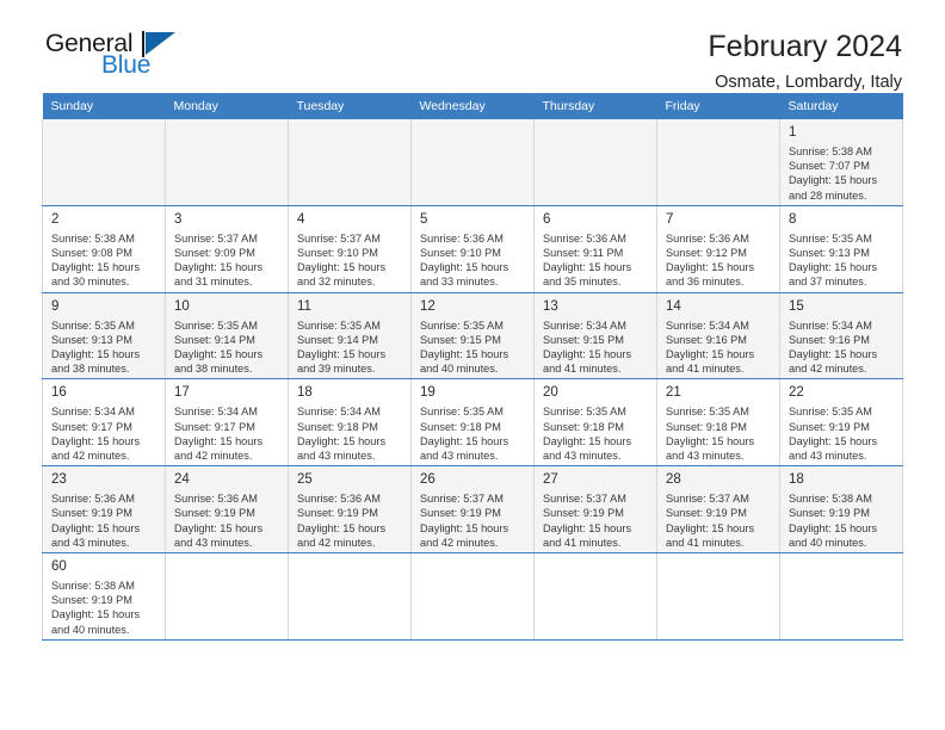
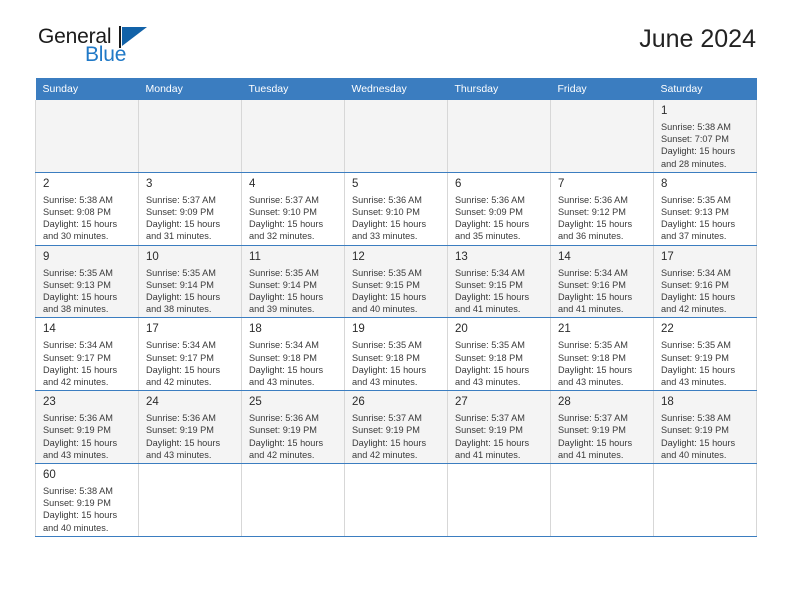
  General
  Blue
- February 2024
+ June 2024
- Osmate, Lombardy, Italy
  Sunday	Monday	Tuesday	Wednesday	Thursday	Friday	Saturday
  						1Sunrise: 5:38 AMSunset: 7:07 PMDaylight: 15 hoursand 28 minutes.
- 2Sunrise: 5:38 AMSunset: 9:08 PMDaylight: 15 hoursand 30 minutes.	3Sunrise: 5:37 AMSunset: 9:09 PMDaylight: 15 hoursand 31 minutes.	4Sunrise: 5:37 AMSunset: 9:10 PMDaylight: 15 hoursand 32 minutes.	5Sunrise: 5:36 AMSunset: 9:10 PMDaylight: 15 hoursand 33 minutes.	6Sunrise: 5:36 AMSunset: 9:11 PMDaylight: 15 hoursand 35 minutes.	7Sunrise: 5:36 AMSunset: 9:12 PMDaylight: 15 hoursand 36 minutes.	8Sunrise: 5:35 AMSunset: 9:13 PMDaylight: 15 hoursand 37 minutes.
+ 2Sunrise: 5:38 AMSunset: 9:08 PMDaylight: 15 hoursand 30 minutes.	3Sunrise: 5:37 AMSunset: 9:09 PMDaylight: 15 hoursand 31 minutes.	4Sunrise: 5:37 AMSunset: 9:10 PMDaylight: 15 hoursand 32 minutes.	5Sunrise: 5:36 AMSunset: 9:10 PMDaylight: 15 hoursand 33 minutes.	6Sunrise: 5:36 AMSunset: 9:09 PMDaylight: 15 hoursand 35 minutes.	7Sunrise: 5:36 AMSunset: 9:12 PMDaylight: 15 hoursand 36 minutes.	8Sunrise: 5:35 AMSunset: 9:13 PMDaylight: 15 hoursand 37 minutes.
- 9Sunrise: 5:35 AMSunset: 9:13 PMDaylight: 15 hoursand 38 minutes.	10Sunrise: 5:35 AMSunset: 9:14 PMDaylight: 15 hoursand 38 minutes.	11Sunrise: 5:35 AMSunset: 9:14 PMDaylight: 15 hoursand 39 minutes.	12Sunrise: 5:35 AMSunset: 9:15 PMDaylight: 15 hoursand 40 minutes.	13Sunrise: 5:34 AMSunset: 9:15 PMDaylight: 15 hoursand 41 minutes.	14Sunrise: 5:34 AMSunset: 9:16 PMDaylight: 15 hoursand 41 minutes.	15Sunrise: 5:34 AMSunset: 9:16 PMDaylight: 15 hoursand 42 minutes.
+ 9Sunrise: 5:35 AMSunset: 9:13 PMDaylight: 15 hoursand 38 minutes.	10Sunrise: 5:35 AMSunset: 9:14 PMDaylight: 15 hoursand 38 minutes.	11Sunrise: 5:35 AMSunset: 9:14 PMDaylight: 15 hoursand 39 minutes.	12Sunrise: 5:35 AMSunset: 9:15 PMDaylight: 15 hoursand 40 minutes.	13Sunrise: 5:34 AMSunset: 9:15 PMDaylight: 15 hoursand 41 minutes.	14Sunrise: 5:34 AMSunset: 9:16 PMDaylight: 15 hoursand 41 minutes.	17Sunrise: 5:34 AMSunset: 9:16 PMDaylight: 15 hoursand 42 minutes.
- 16Sunrise: 5:34 AMSunset: 9:17 PMDaylight: 15 hoursand 42 minutes.	17Sunrise: 5:34 AMSunset: 9:17 PMDaylight: 15 hoursand 42 minutes.	18Sunrise: 5:34 AMSunset: 9:18 PMDaylight: 15 hoursand 43 minutes.	19Sunrise: 5:35 AMSunset: 9:18 PMDaylight: 15 hoursand 43 minutes.	20Sunrise: 5:35 AMSunset: 9:18 PMDaylight: 15 hoursand 43 minutes.	21Sunrise: 5:35 AMSunset: 9:18 PMDaylight: 15 hoursand 43 minutes.	22Sunrise: 5:35 AMSunset: 9:19 PMDaylight: 15 hoursand 43 minutes.
+ 14Sunrise: 5:34 AMSunset: 9:17 PMDaylight: 15 hoursand 42 minutes.	17Sunrise: 5:34 AMSunset: 9:17 PMDaylight: 15 hoursand 42 minutes.	18Sunrise: 5:34 AMSunset: 9:18 PMDaylight: 15 hoursand 43 minutes.	19Sunrise: 5:35 AMSunset: 9:18 PMDaylight: 15 hoursand 43 minutes.	20Sunrise: 5:35 AMSunset: 9:18 PMDaylight: 15 hoursand 43 minutes.	21Sunrise: 5:35 AMSunset: 9:18 PMDaylight: 15 hoursand 43 minutes.	22Sunrise: 5:35 AMSunset: 9:19 PMDaylight: 15 hoursand 43 minutes.
  23Sunrise: 5:36 AMSunset: 9:19 PMDaylight: 15 hoursand 43 minutes.	24Sunrise: 5:36 AMSunset: 9:19 PMDaylight: 15 hoursand 43 minutes.	25Sunrise: 5:36 AMSunset: 9:19 PMDaylight: 15 hoursand 42 minutes.	26Sunrise: 5:37 AMSunset: 9:19 PMDaylight: 15 hoursand 42 minutes.	27Sunrise: 5:37 AMSunset: 9:19 PMDaylight: 15 hoursand 41 minutes.	28Sunrise: 5:37 AMSunset: 9:19 PMDaylight: 15 hoursand 41 minutes.	18Sunrise: 5:38 AMSunset: 9:19 PMDaylight: 15 hoursand 40 minutes.
  60Sunrise: 5:38 AMSunset: 9:19 PMDaylight: 15 hoursand 40 minutes.
